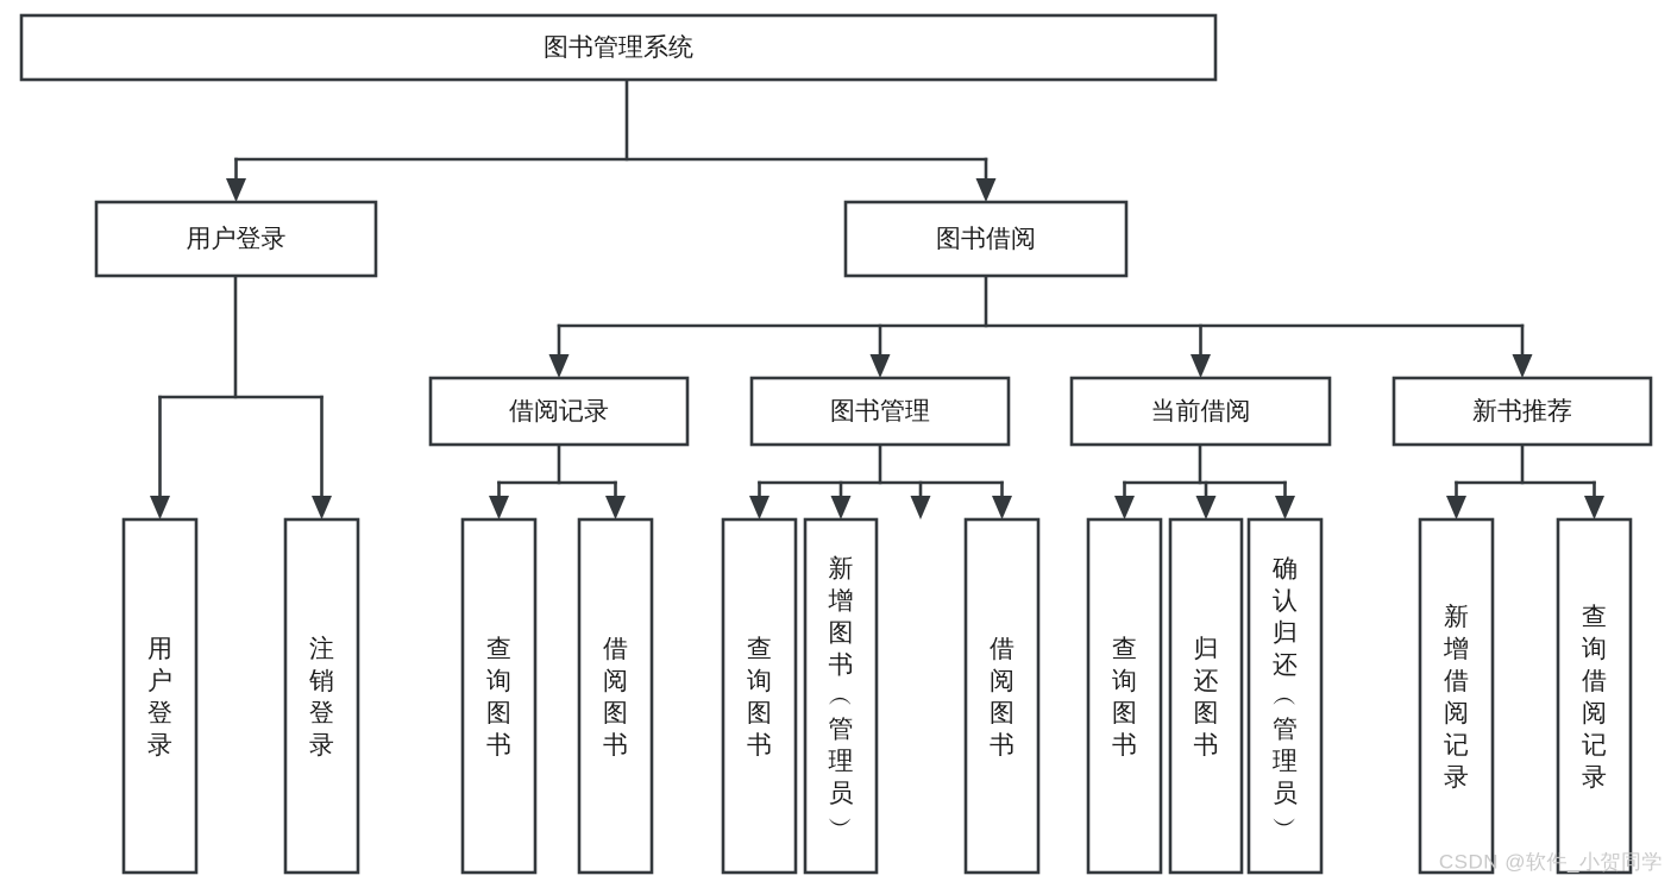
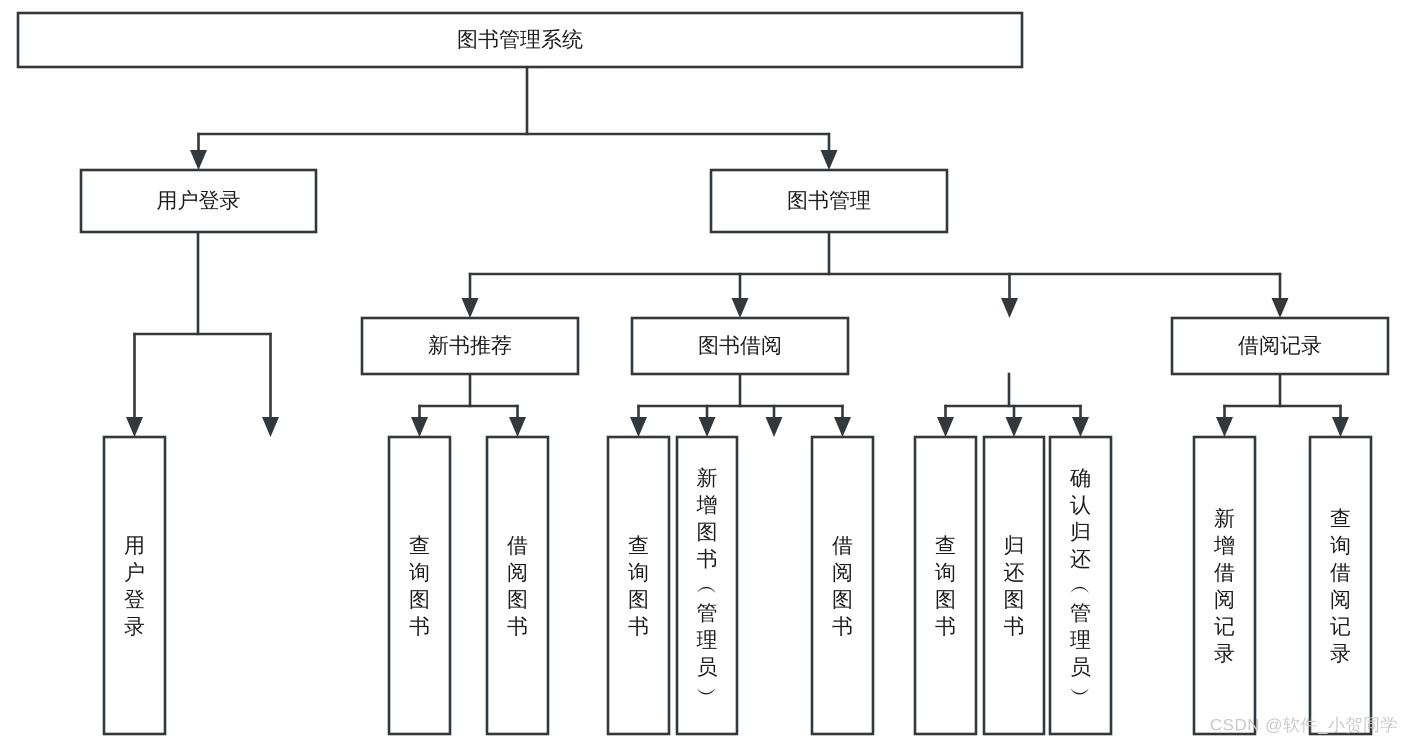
  图书管理系统
  用户登录
- 图书借阅
+ 图书管理
- 借阅记录
+ 新书推荐
- 图书管理
+ 图书借阅
- 当前借阅
- 新书推荐
+ 借阅记录
  用户登录
- 注销登录
  查询图书
  借阅图书
  查询图书
  新增图书 ︵ 管理员 ︶
  借阅图书
  查询图书
  归还图书
  确认归还 ︵ 管理员 ︶
  新增借阅记录
  查询借阅记录
  CSDN @软件_小贺同学
